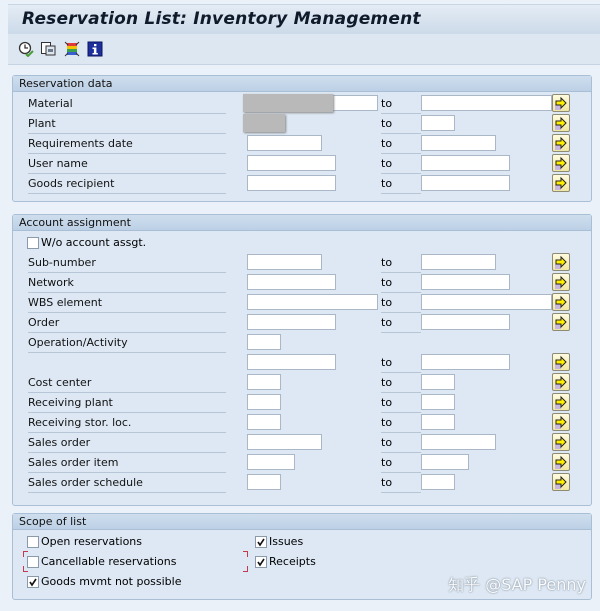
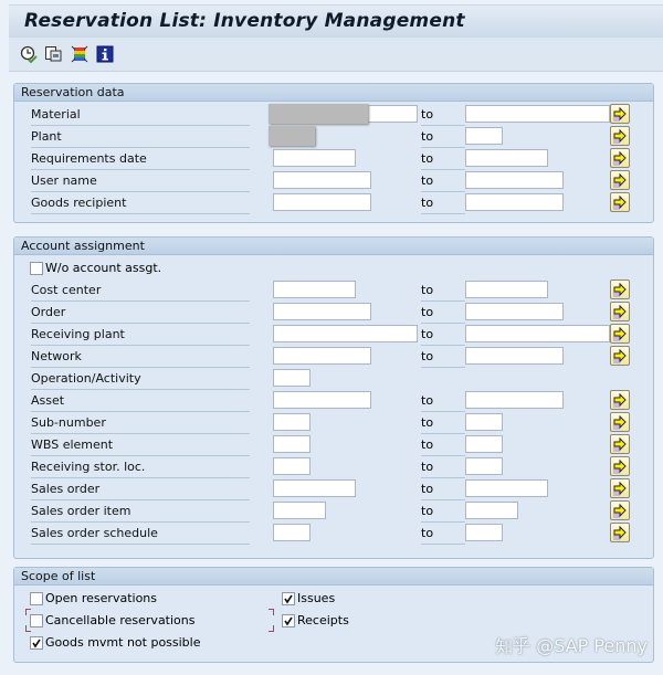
  Reservation List: Inventory Management
  Reservation data
  Material
  to
  Plant
  to
  Requirements date
  to
  User name
  to
  Goods recipient
  to
  Account assignment
  W/o account assgt.
- Sub-number
+ Cost center
  to
- Network
+ Order
  to
- WBS element
+ Receiving plant
  to
- Order
+ Network
  to
  Operation/Activity
+ Asset
  to
- Cost center
+ Sub-number
  to
- Receiving plant
+ WBS element
  to
  Receiving stor. loc.
  to
  Sales order
  to
  Sales order item
  to
  Sales order schedule
  to
  Scope of list
  Open reservations
  Cancellable reservations
  Goods mvmt not possible
  Issues
  Receipts
  知乎 @SAP Penny
